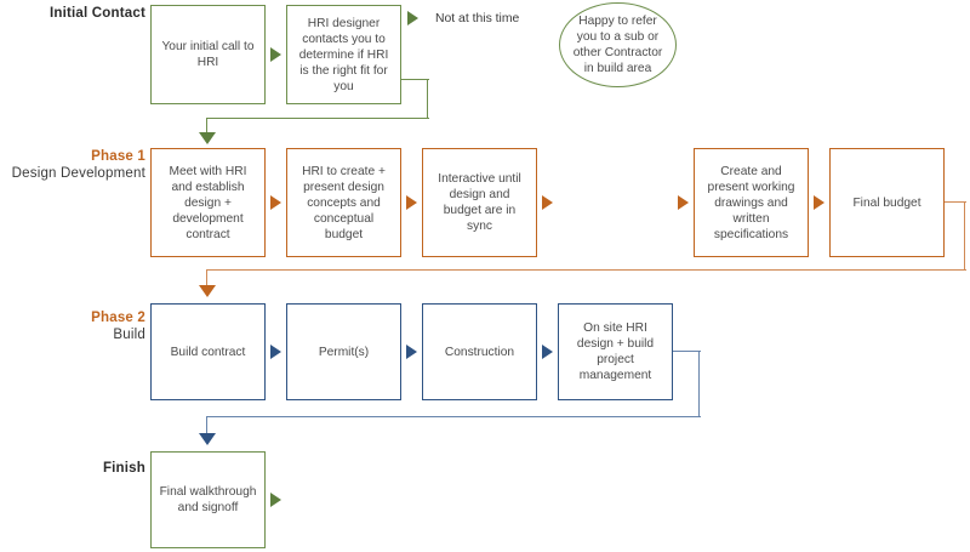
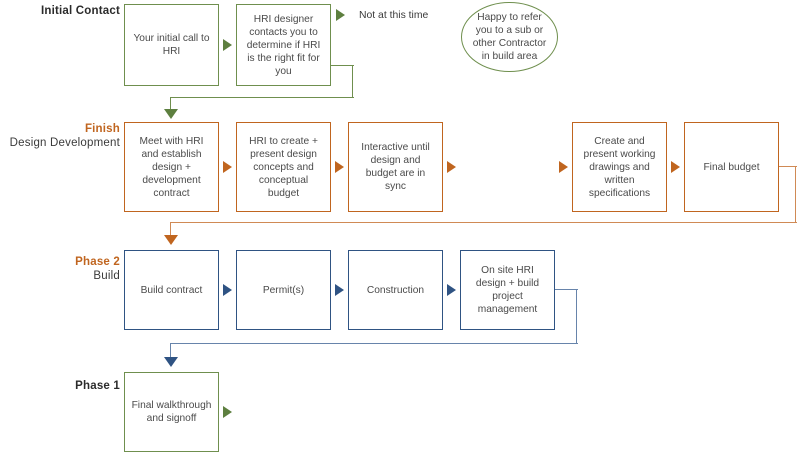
  Initial Contact
- Phase 1
+ Finish
  Design Development
  Phase 2
  Build
- Finish
+ Phase 1
  Your initial call to HRI
  HRI designer contacts you to determine if HRI is the right fit for you
  Not at this time
  Happy to refer you to a sub or other Contractor in build area
  Meet with HRI and establish design + development contract
  HRI to create + present design concepts and conceptual budget
  Interactive until design and budget are in sync
  Create and present working drawings and written specifications
  Final budget
  Build contract
  Permit(s)
  Construction
  On site HRI design + build project management
  Final walkthrough and signoff
